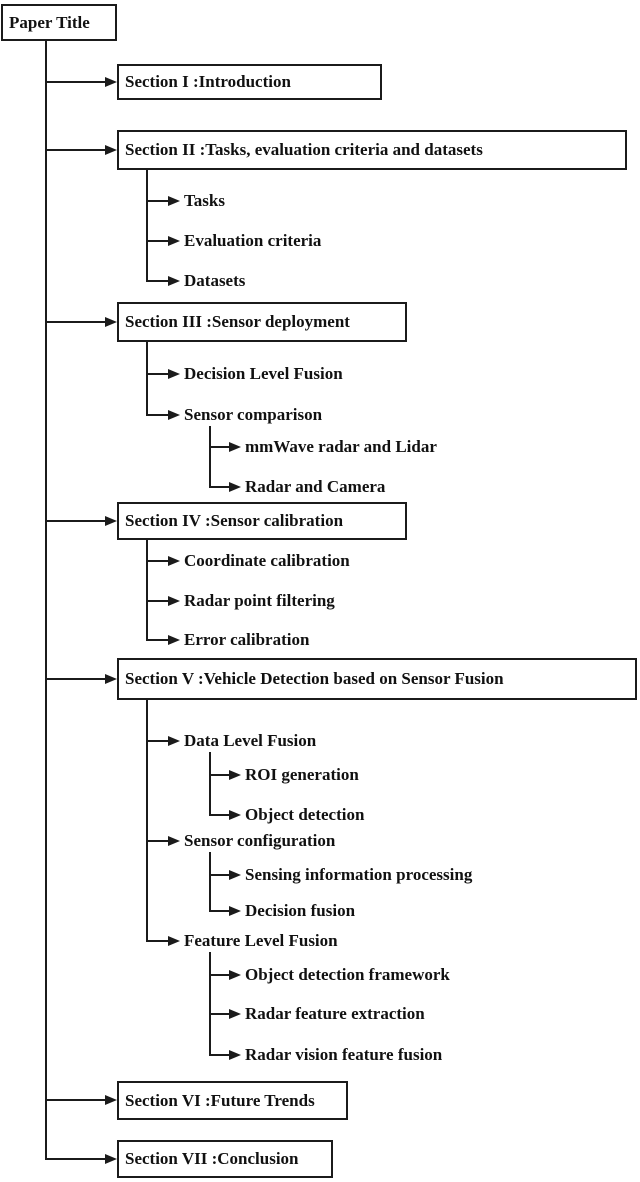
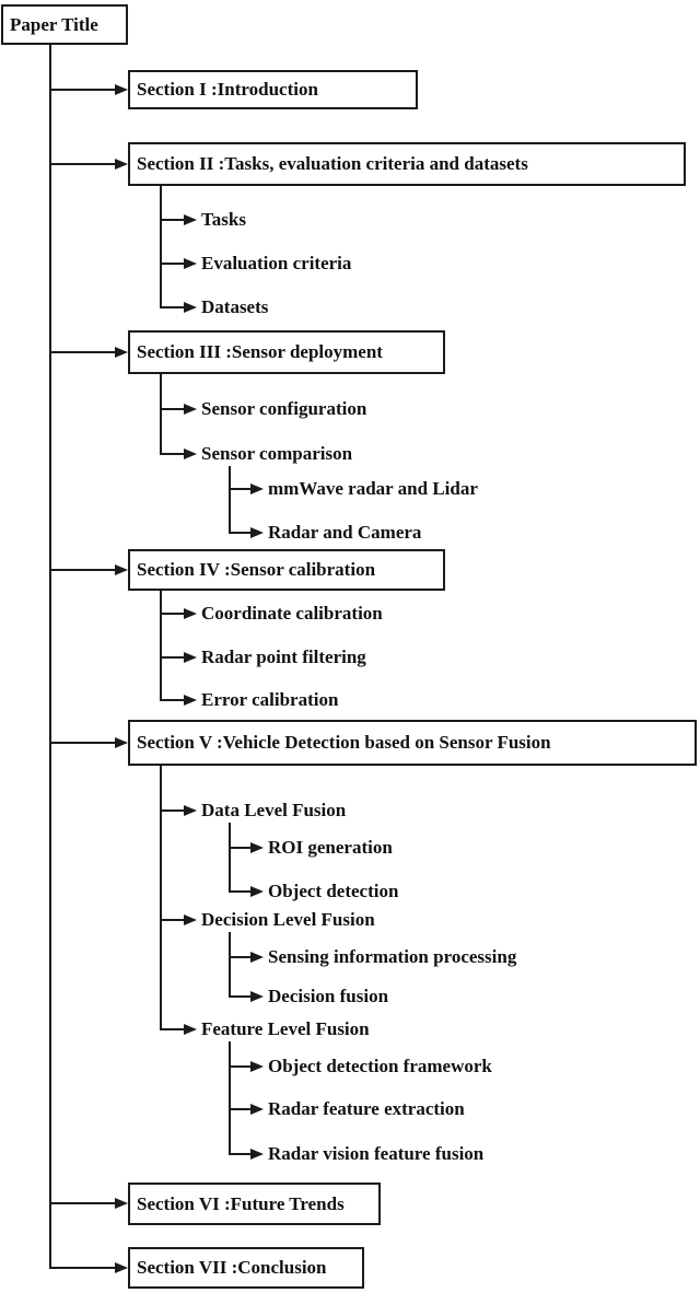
  Paper Title
  Section I :Introduction
  Section II :Tasks, evaluation criteria and datasets
  Tasks
  Evaluation criteria
  Datasets
  Section III :Sensor deployment
- Decision Level Fusion
+ Sensor configuration
  Sensor comparison
  mmWave radar and Lidar
  Radar and Camera
  Section IV :Sensor calibration
  Coordinate calibration
  Radar point filtering
  Error calibration
  Section V :Vehicle Detection based on Sensor Fusion
  Data Level Fusion
  ROI generation
  Object detection
- Sensor configuration
+ Decision Level Fusion
  Sensing information processing
  Decision fusion
  Feature Level Fusion
  Object detection framework
  Radar feature extraction
  Radar vision feature fusion
  Section VI :Future Trends
  Section VII :Conclusion
